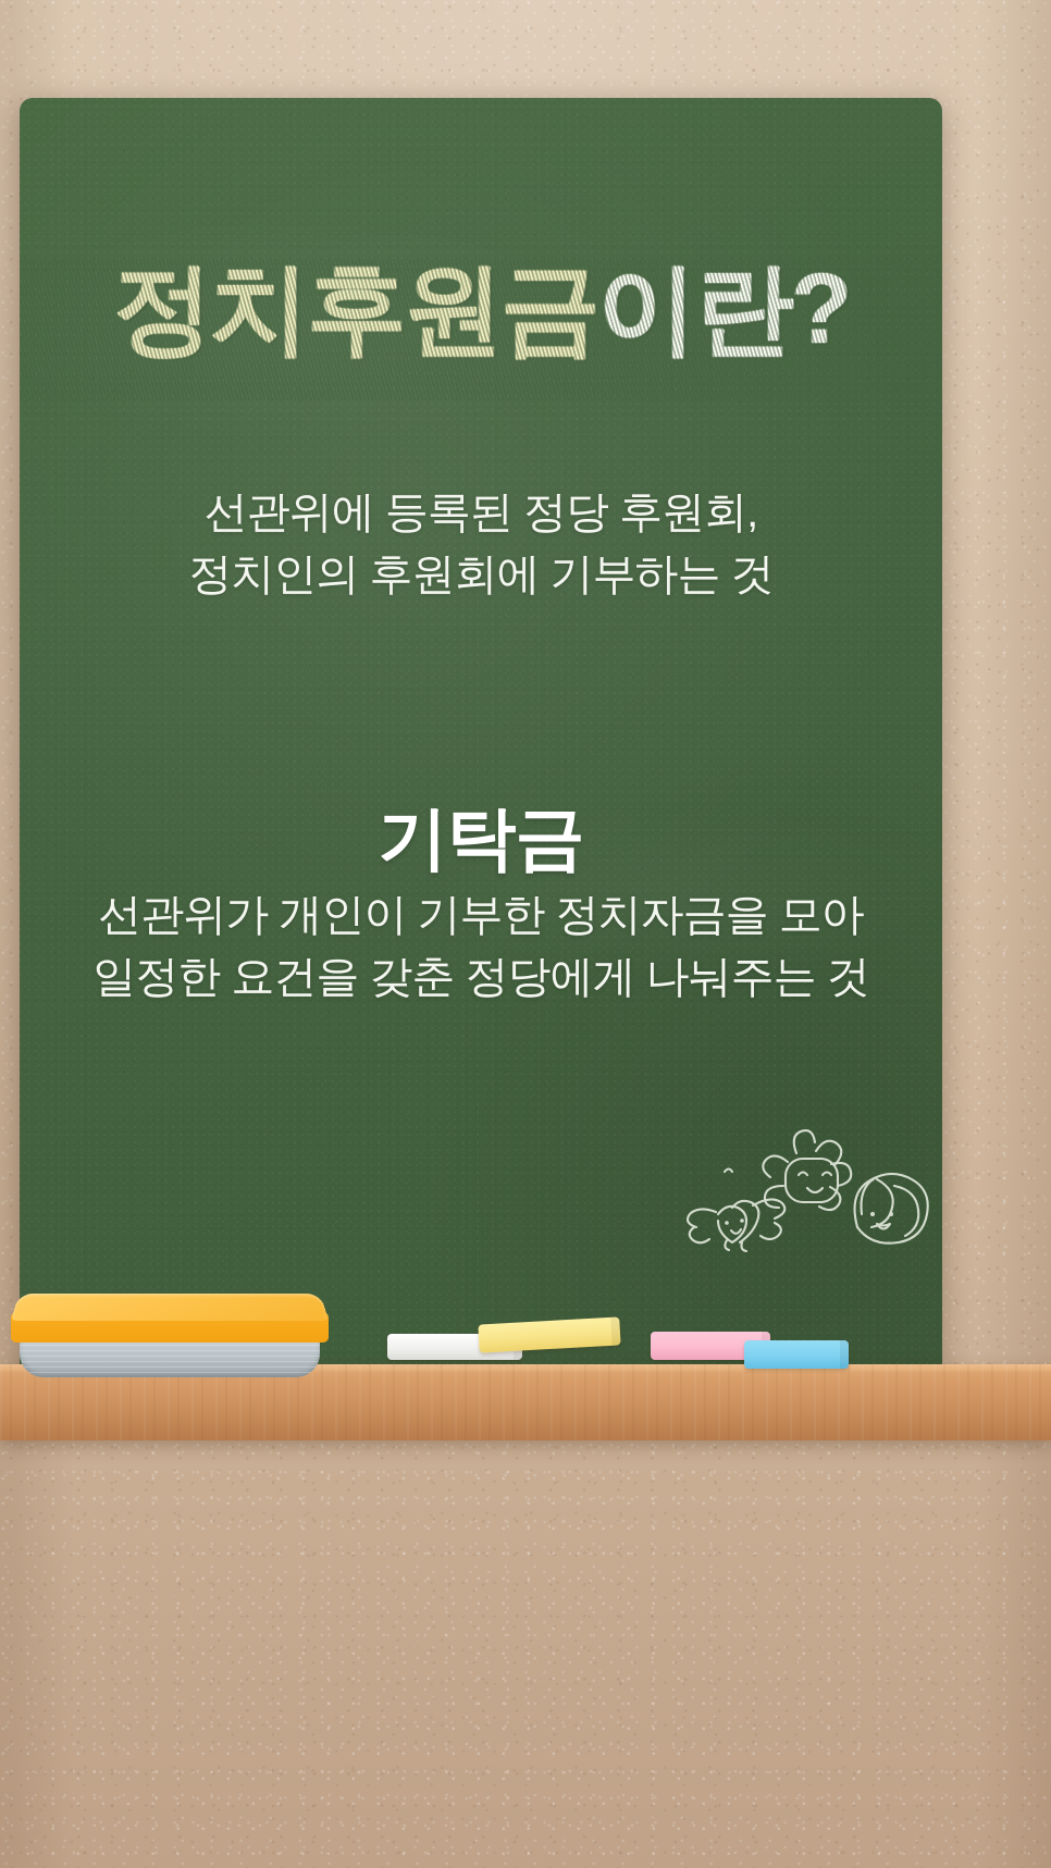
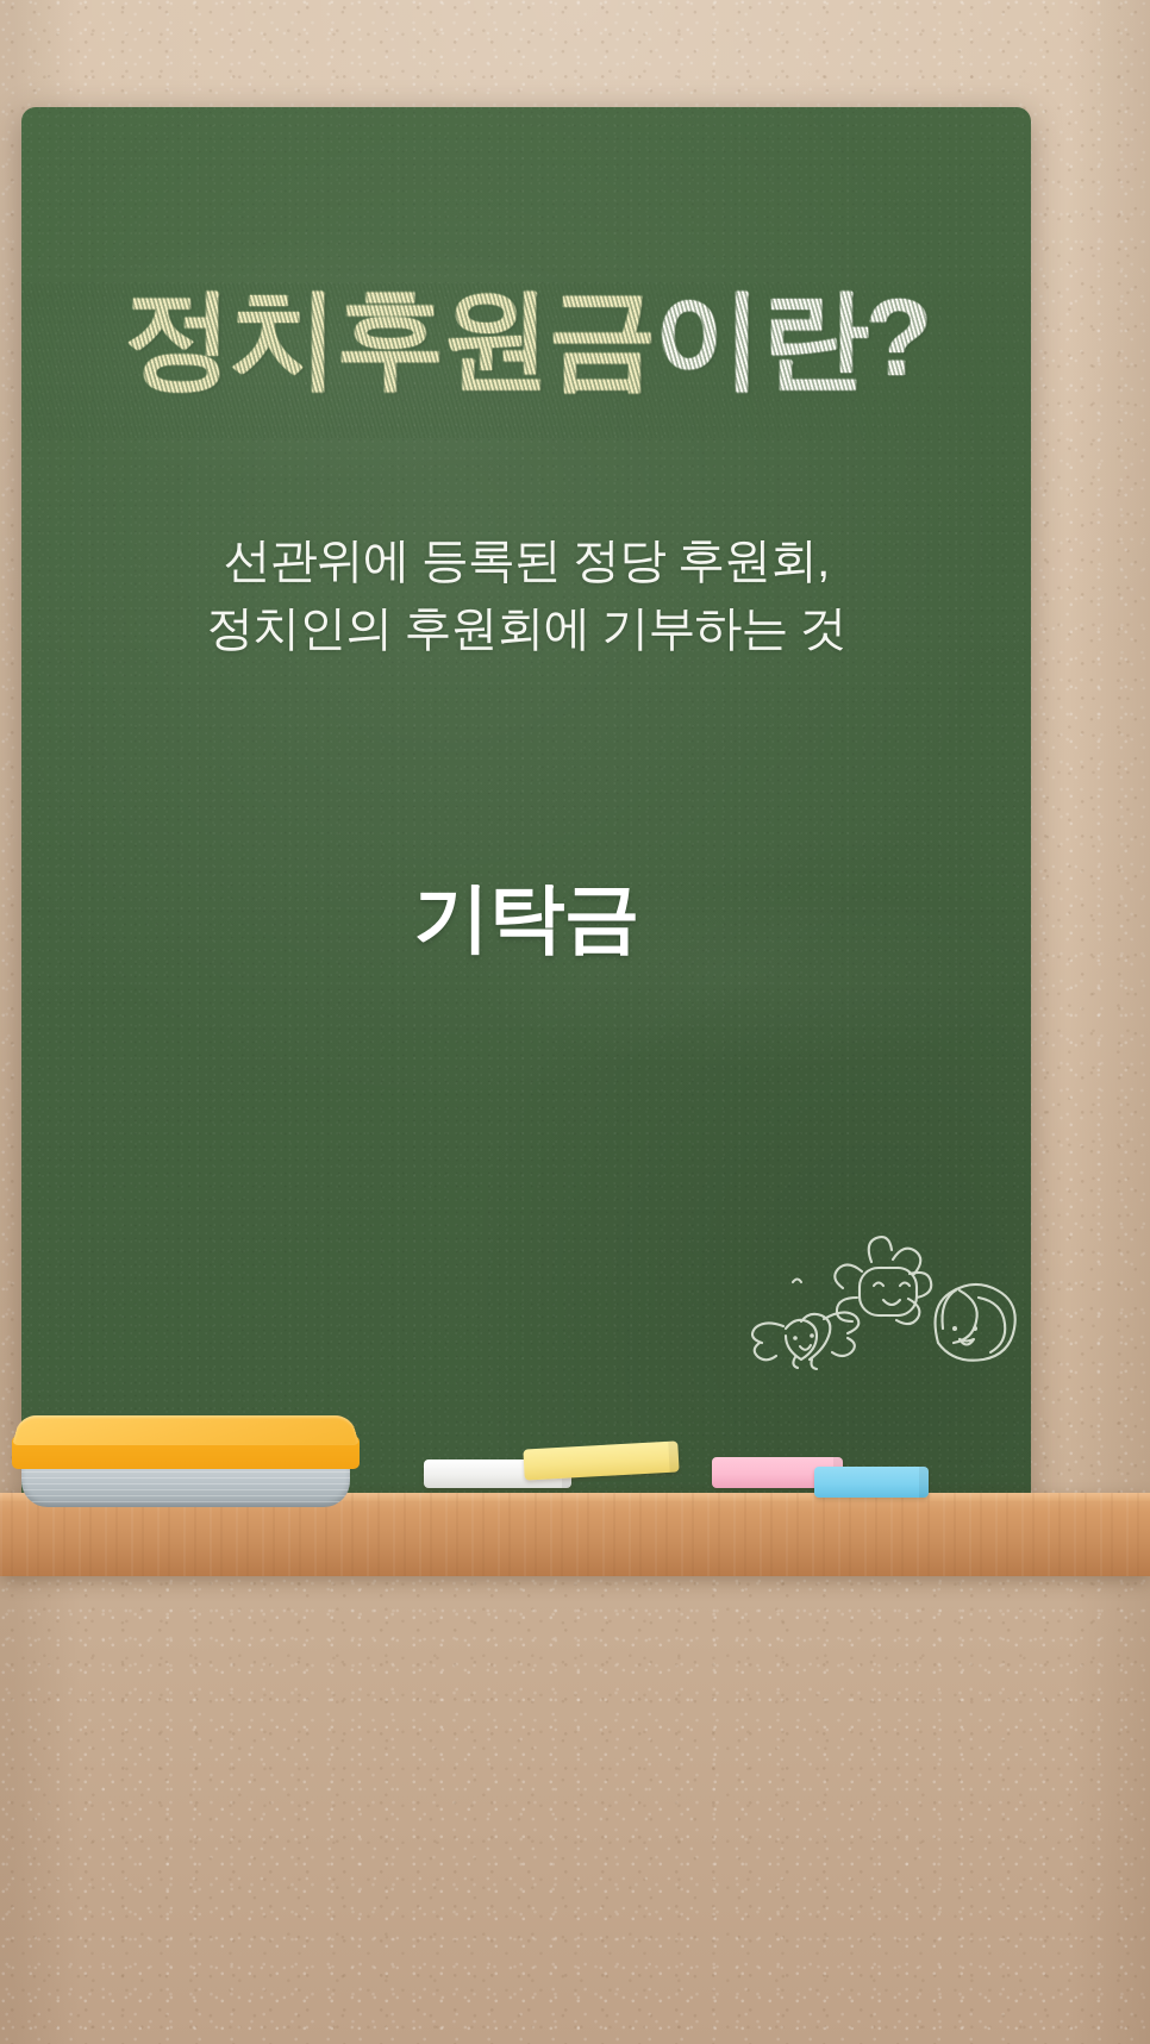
  선관위에 등록된 정당 후원회,
  정치인의 후원회에 기부하는 것
  기탁금
- 선관위가 개인이 기부한 정치자금을 모아
- 일정한 요건을 갖춘 정당에게 나눠주는 것
